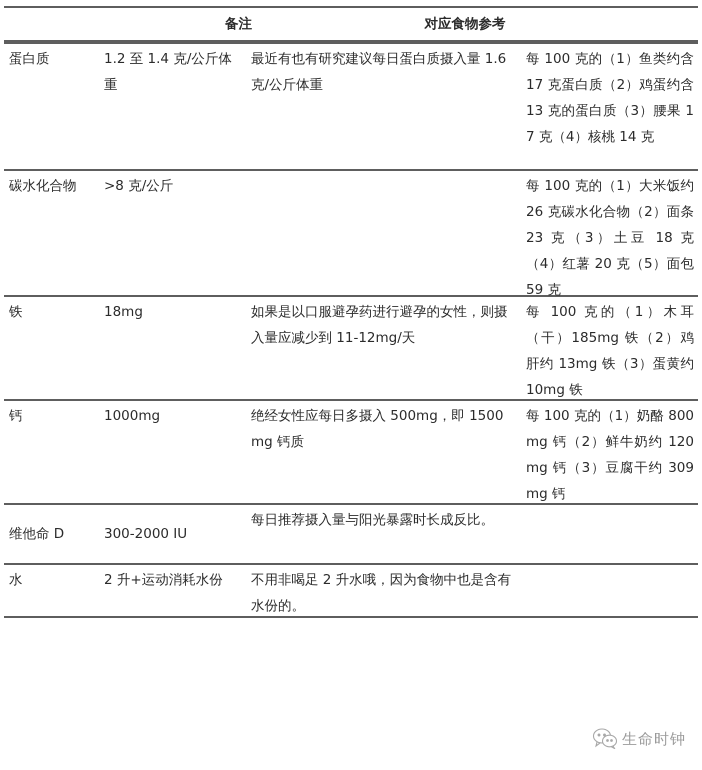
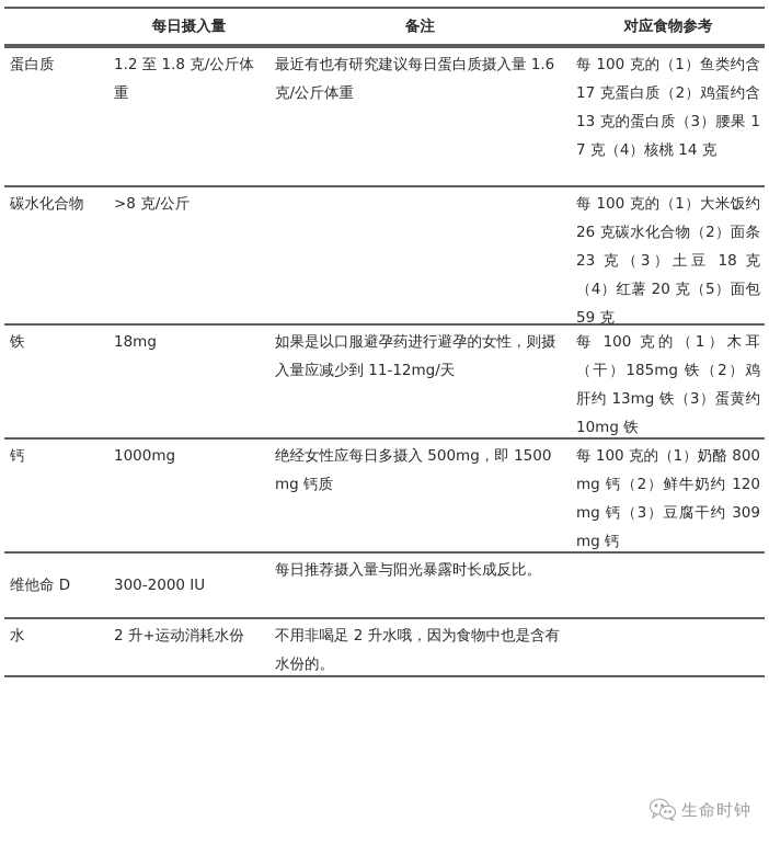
+ 每日摄入量
  备注
  对应食物参考
  蛋白质
- 1.2 至 1.4 克/公斤体重
+ 1.2 至 1.8 克/公斤体重
  最近有也有研究建议每日蛋白质摄入量 1.6 克/公斤体重
  每 100 克的（1）鱼类约含 17 克蛋白质（2）鸡蛋约含 13 克的蛋白质（3）腰果 17 克（4）核桃 14 克
  碳水化合物
  >8 克/公斤
  每 100 克的（1）大米饭约 26 克碳水化合物（2）面条 23 克（3）土豆 18 克（4）红薯 20 克（5）面包 59 克
  铁
  18mg
  如果是以口服避孕药进行避孕的女性，则摄入量应减少到 11-12mg/天
  每 100 克的（1）木耳（干）185mg 铁（2）鸡肝约 13mg 铁（3）蛋黄约 10mg 铁
  钙
  1000mg
  绝经女性应每日多摄入 500mg，即 1500mg 钙质
  每 100 克的（1）奶酪 800mg 钙（2）鲜牛奶约 120mg 钙（3）豆腐干约 309mg 钙
  维他命 D
  300-2000 IU
  每日推荐摄入量与阳光暴露时长成反比。
  水
  2 升+运动消耗水份
  不用非喝足 2 升水哦，因为食物中也是含有水份的。
  生命时钟
